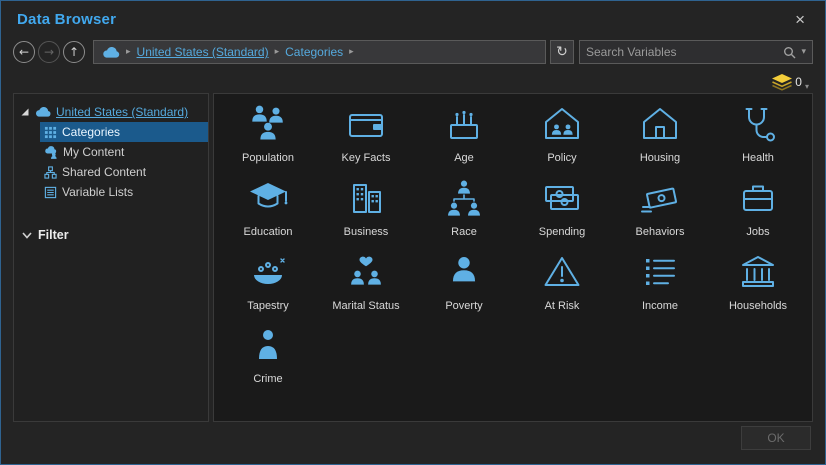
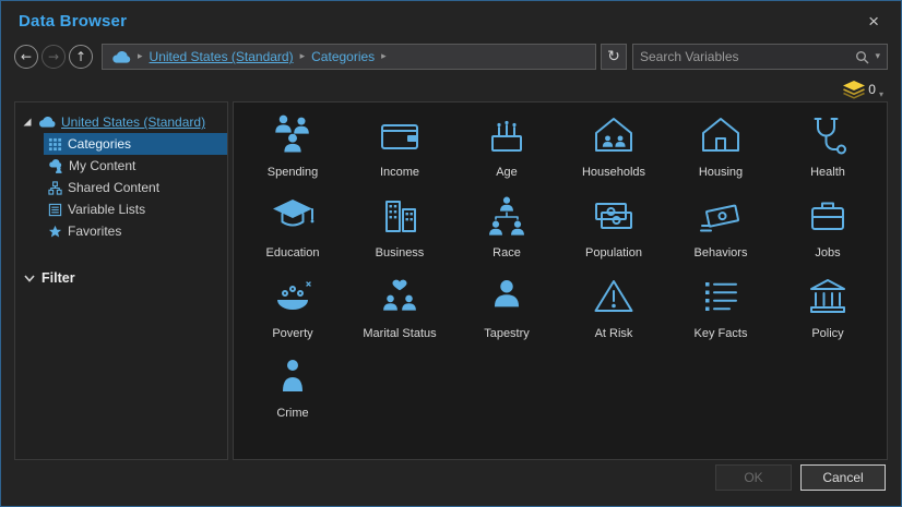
  Data Browser
  ×
  ←
  →
  ↑
  ▸
  United States (Standard)
  ▸
  Categories
  ▸
  ↻
  Search Variables
  ▾
  0
  ▾
  United States (Standard)
  Categories
  My Content
  Shared Content
  Variable Lists
+ Favorites
  Filter
- Population
+ Spending
- Key Facts
+ Income
  Age
- Policy
+ Households
  Housing
  Health
  Education
  Business
  Race
- Spending
+ Population
  Behaviors
  Jobs
- Tapestry
+ Poverty
  Marital Status
- Poverty
+ Tapestry
  At Risk
- Income
+ Key Facts
- Households
+ Policy
  Crime
  OK
+ Cancel
